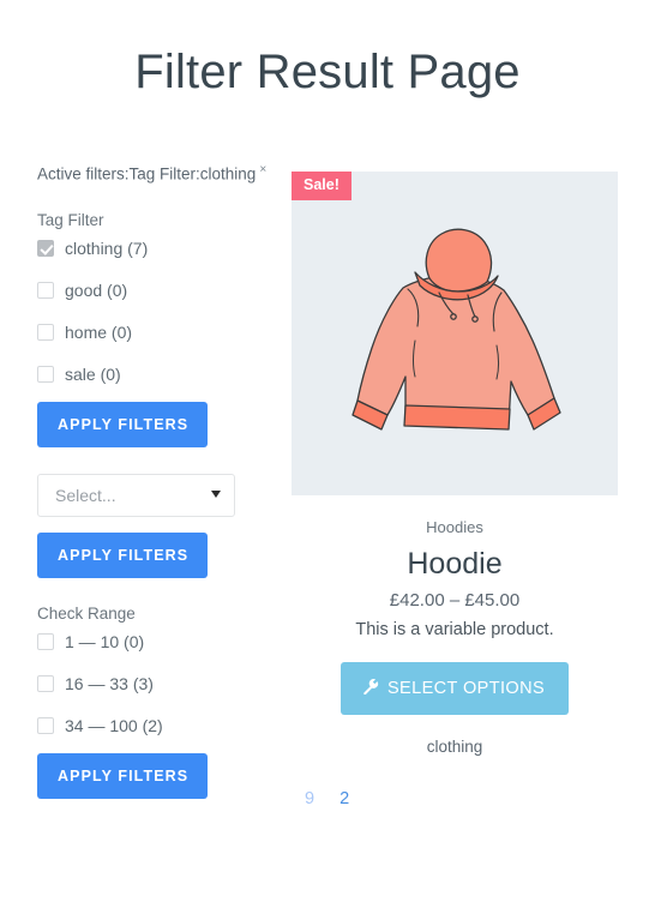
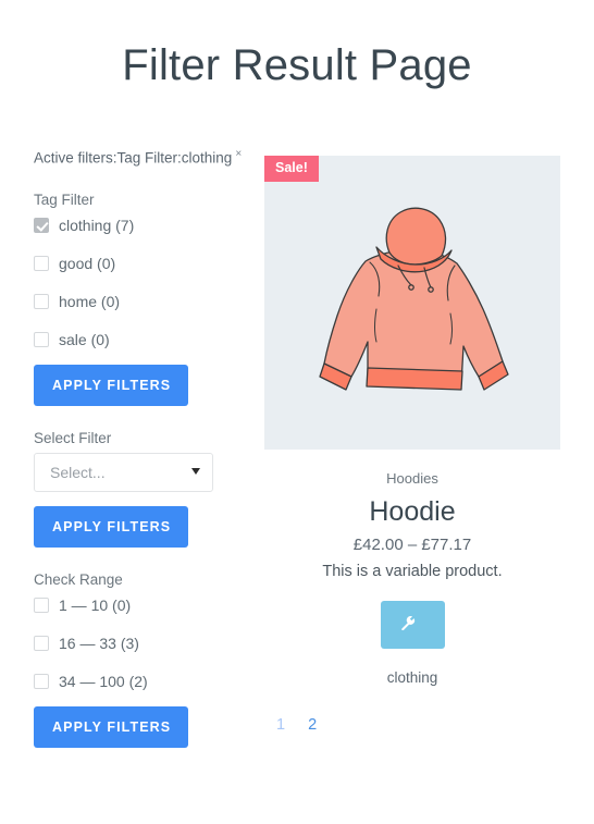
  Filter Result Page
  Active filters:Tag Filter:clothing ×
  Tag Filter
  clothing (7)
  good (0)
  home (0)
  sale (0)
  APPLY FILTERS
+ Select Filter
  Select...
  APPLY FILTERS
  Check Range
  1 — 10 (0)
  16 — 33 (3)
  34 — 100 (2)
  APPLY FILTERS
  Sale!
  Hoodies
  Hoodie
- £42.00 – £45.00
+ £42.00 – £77.17
  This is a variable product.
- SELECT OPTIONS
  clothing
- 9
+ 1
  2
